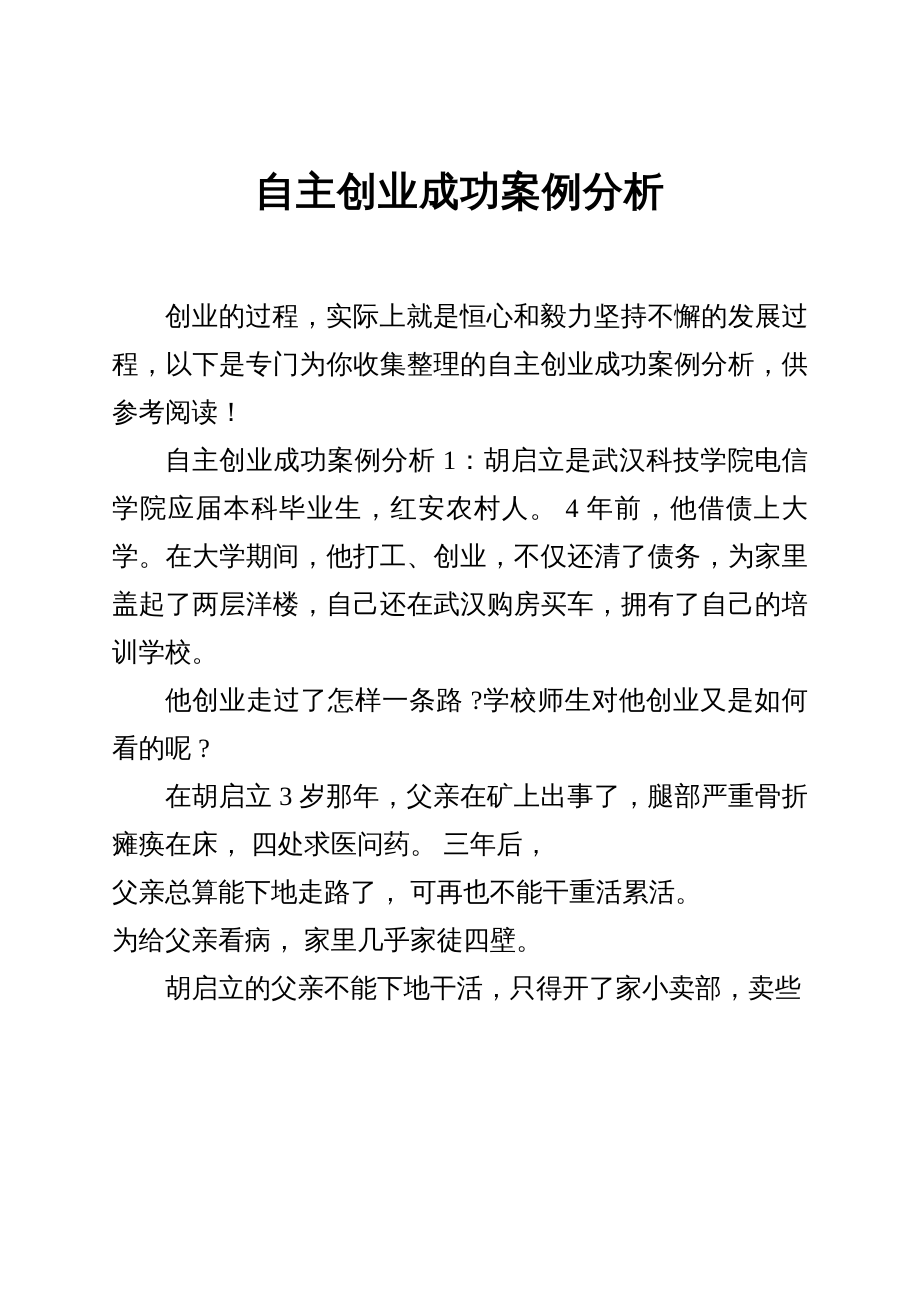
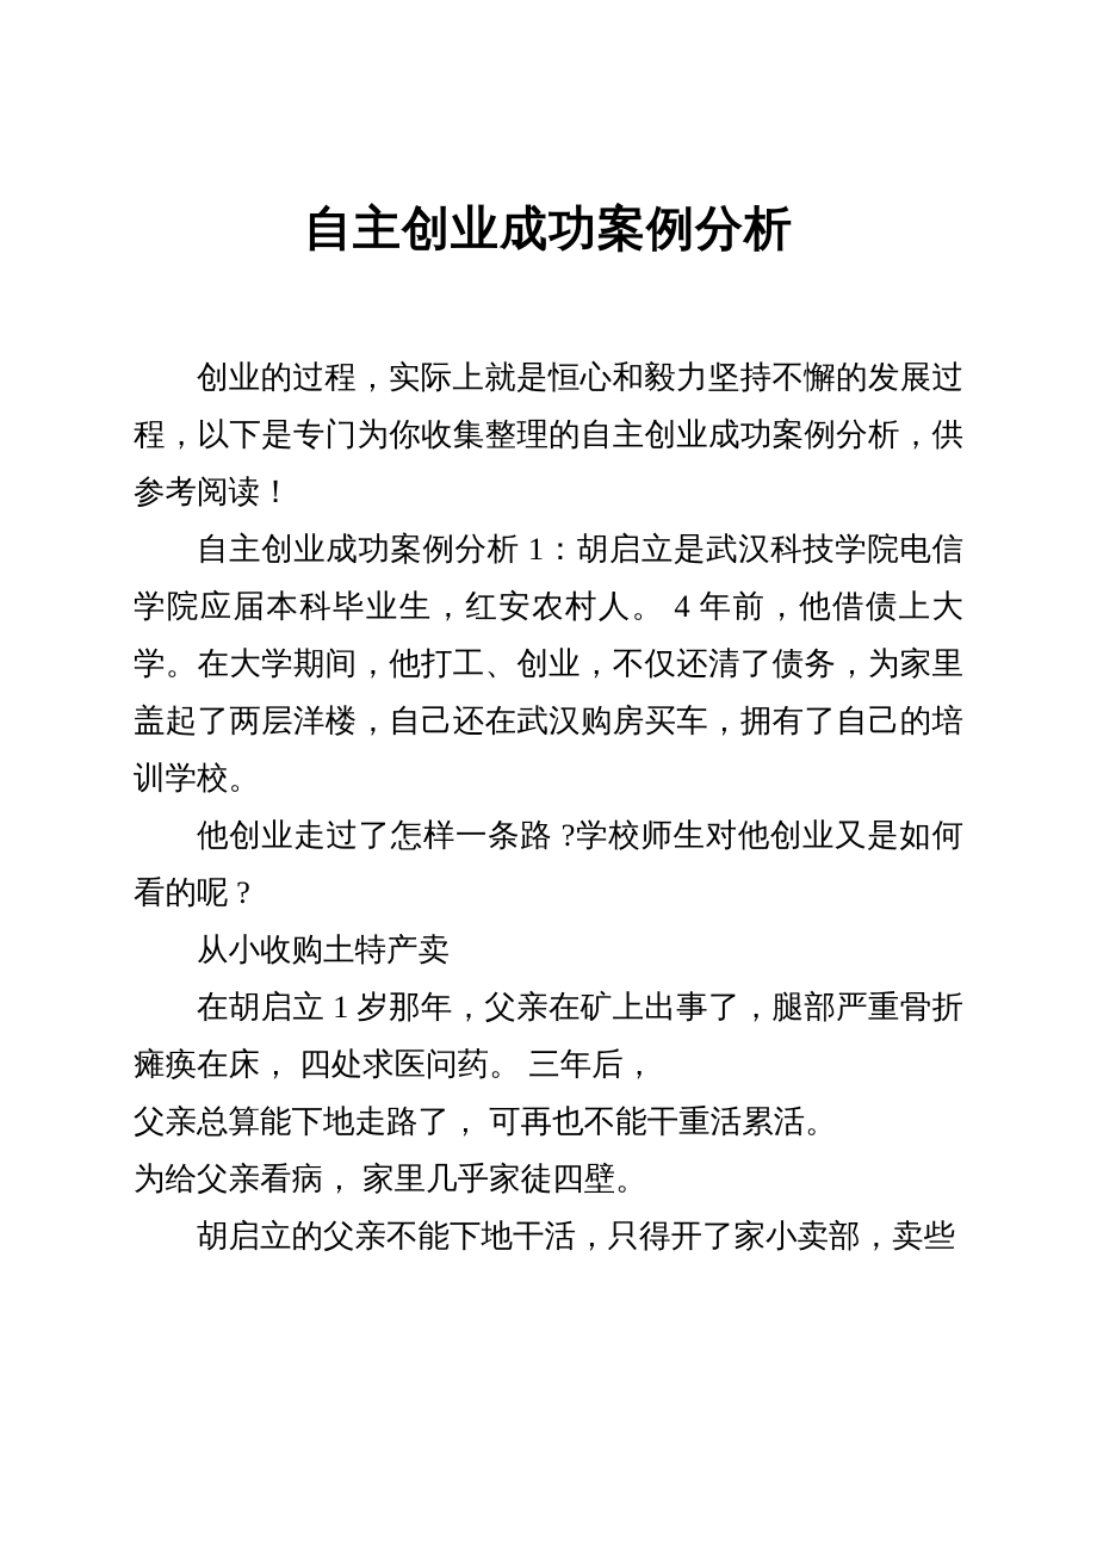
  自主创业成功案例分析
  创业的过程，实际上就是恒心和毅力坚持不懈的发展过程，以下是专门为你收集整理的自主创业成功案例分析，供参考阅读！
  自主创业成功案例分析 1：胡启立是武汉科技学院电信学院应届本科毕业生，红安农村人。 4 年前，他借债上大学。在大学期间，他打工、创业，不仅还清了债务，为家里盖起了两层洋楼，自己还在武汉购房买车，拥有了自己的培训学校。
  他创业走过了怎样一条路 ?学校师生对他创业又是如何看的呢 ?
+ 从小收购土特产卖
- 在胡启立 3 岁那年，父亲在矿上出事了，腿部严重骨折瘫痪在床， 四处求医问药。 三年后，
+ 在胡启立 1 岁那年，父亲在矿上出事了，腿部严重骨折瘫痪在床， 四处求医问药。 三年后，
  父亲总算能下地走路了， 可再也不能干重活累活。
  为给父亲看病， 家里几乎家徒四壁。
  胡启立的父亲不能下地干活，只得开了家小卖部，卖些
